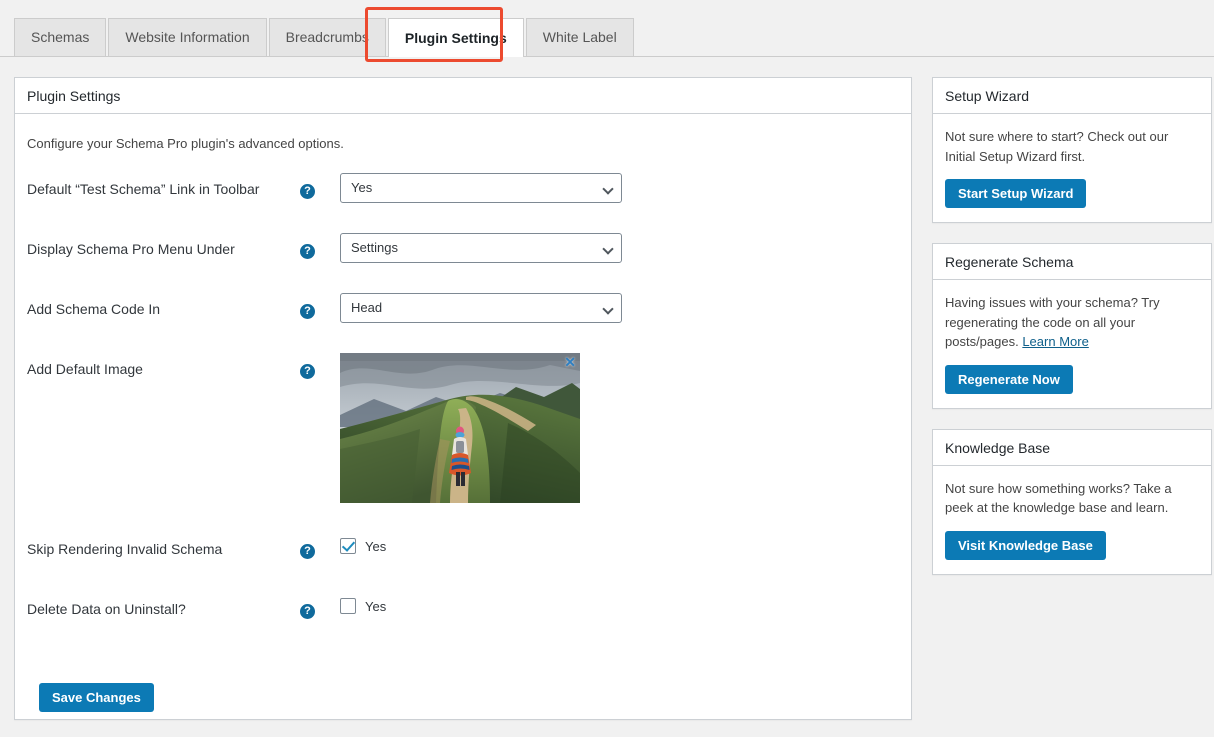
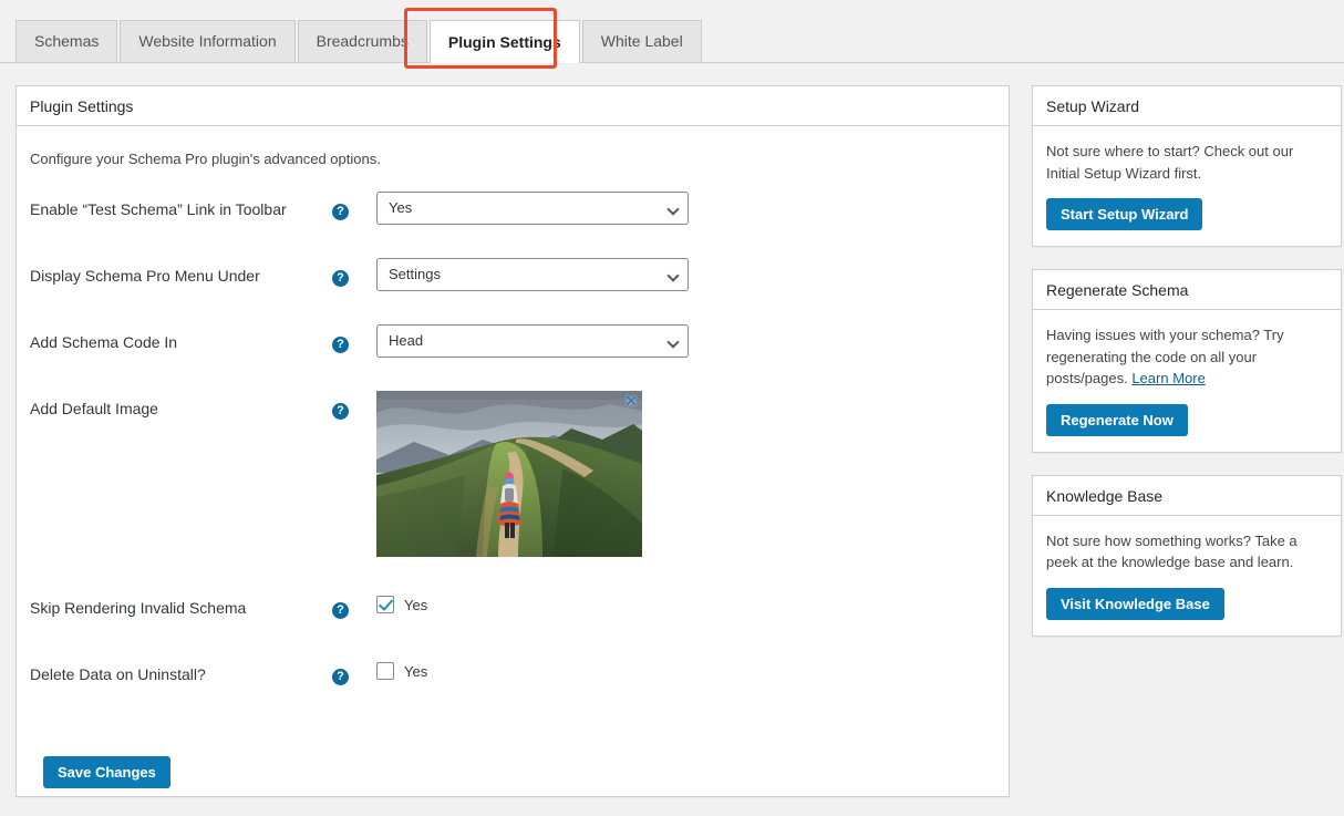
  Schemas
  Website Information
  Breadcrumbs
  Plugin Settings
  White Label
  Plugin Settings
  Configure your Schema Pro plugin's advanced options.
- Default “Test Schema” Link in Toolbar
+ Enable “Test Schema” Link in Toolbar
  ?
  Yes
  Display Schema Pro Menu Under
  ?
  Settings
  Add Schema Code In
  ?
  Head
  Add Default Image
  ?
  ✕
  Skip Rendering Invalid Schema
  ?
  Yes
  Delete Data on Uninstall?
  ?
  Yes
  Save Changes
  Setup Wizard
  Not sure where to start? Check out our Initial Setup Wizard first.
  Start Setup Wizard
  Regenerate Schema
  Having issues with your schema? Try regenerating the code on all your posts/pages. Learn More
  Regenerate Now
  Knowledge Base
  Not sure how something works? Take a peek at the knowledge base and learn.
  Visit Knowledge Base
